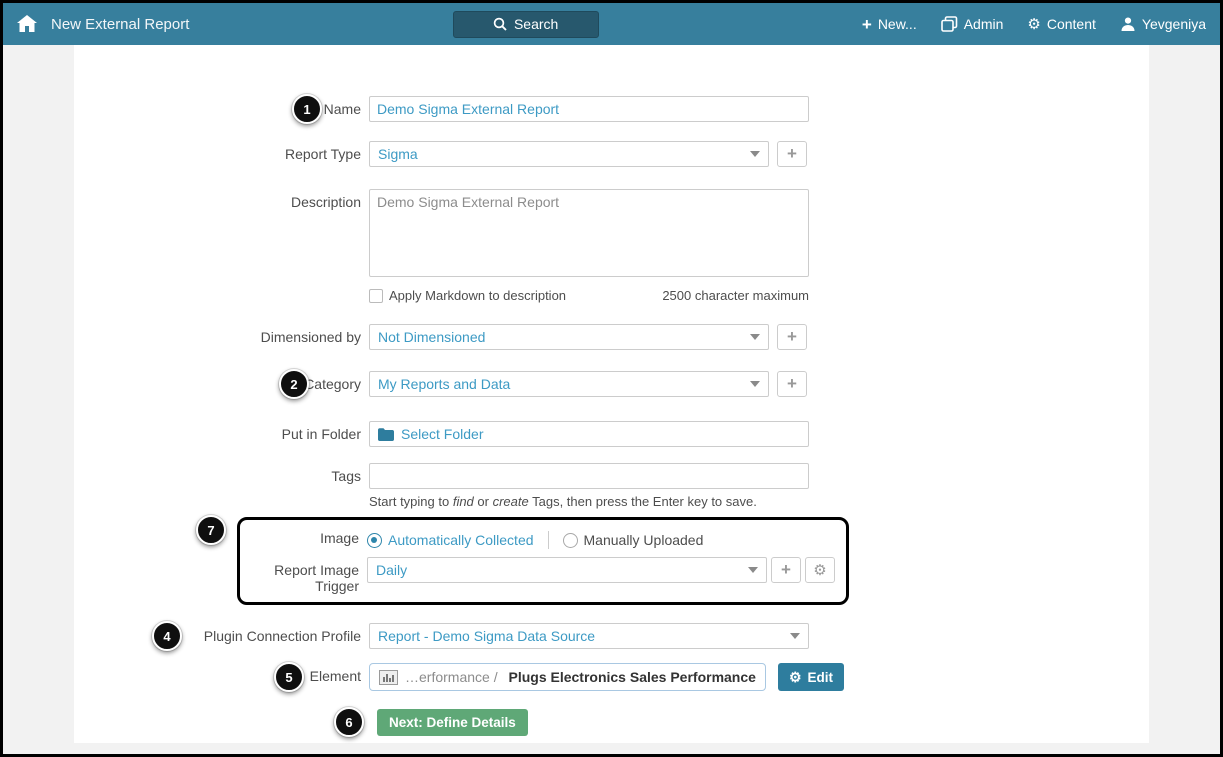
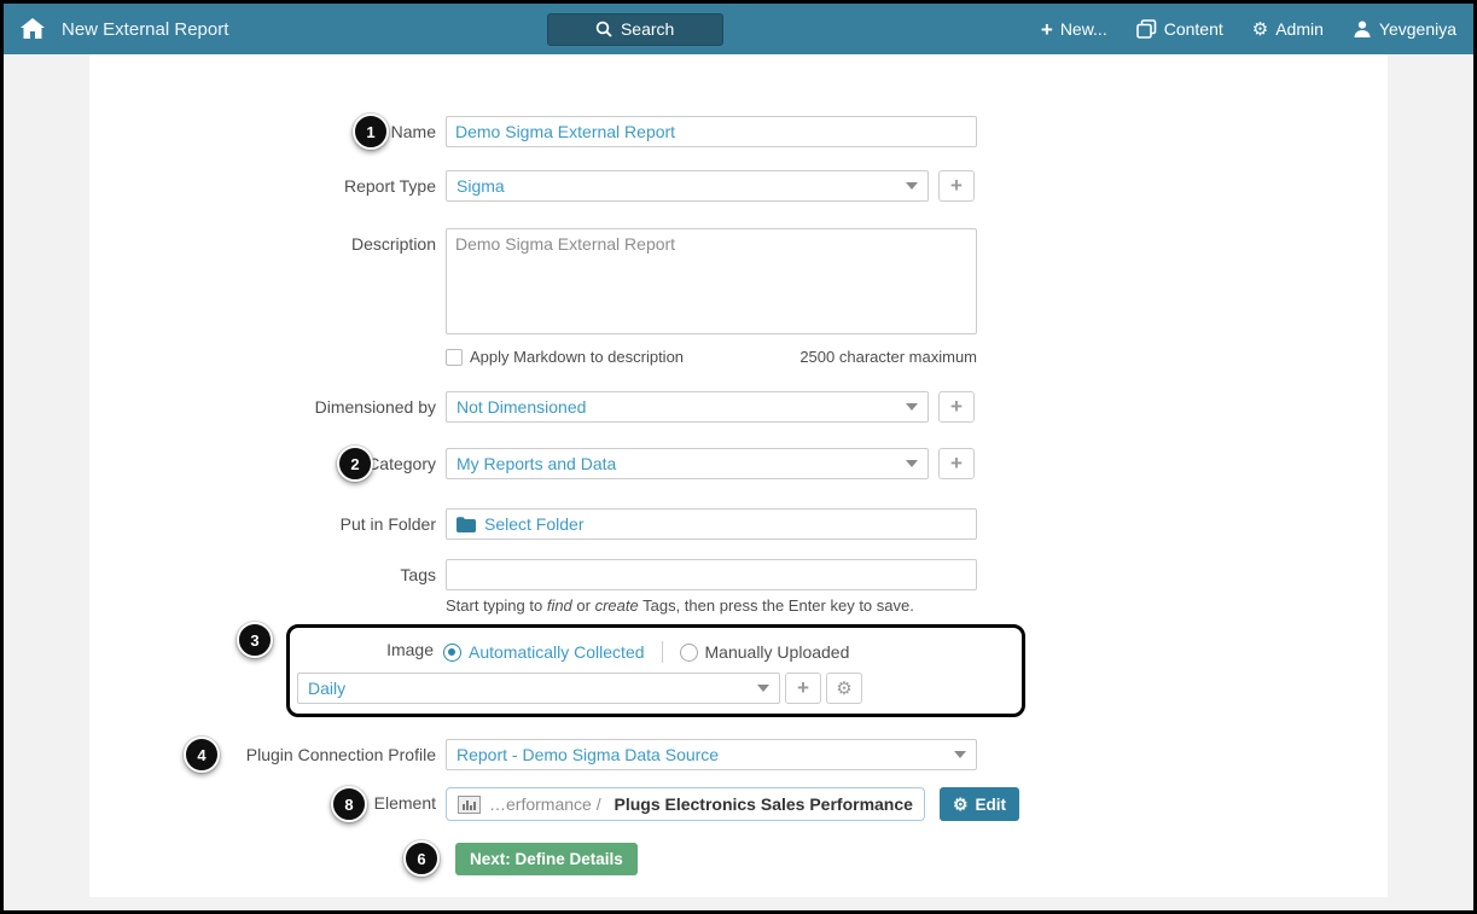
  New External Report
  Search
  +
  New...
- Admin
+ Content
  ⚙
- Content
+ Admin
  Yevgeniya
  1
  Name
  Demo Sigma External Report
  Report Type
  Sigma
  +
  Description
  Demo Sigma External Report
  Apply Markdown to description
  2500 character maximum
  Dimensioned by
  Not Dimensioned
  +
  2
  Category
  My Reports and Data
  +
  Put in Folder
  Select Folder
  Tags
  Start typing to find or create Tags, then press the Enter key to save.
- 7
+ 3
  Image
  Automatically Collected
  Manually Uploaded
- Report Image Trigger
  Daily
  +
  ⚙
  4
  Plugin Connection Profile
  Report - Demo Sigma Data Source
- 5
+ 8
  Element
  …erformance /
  Plugs Electronics Sales Performance
  ⚙
  Edit
  6
  Next: Define Details
